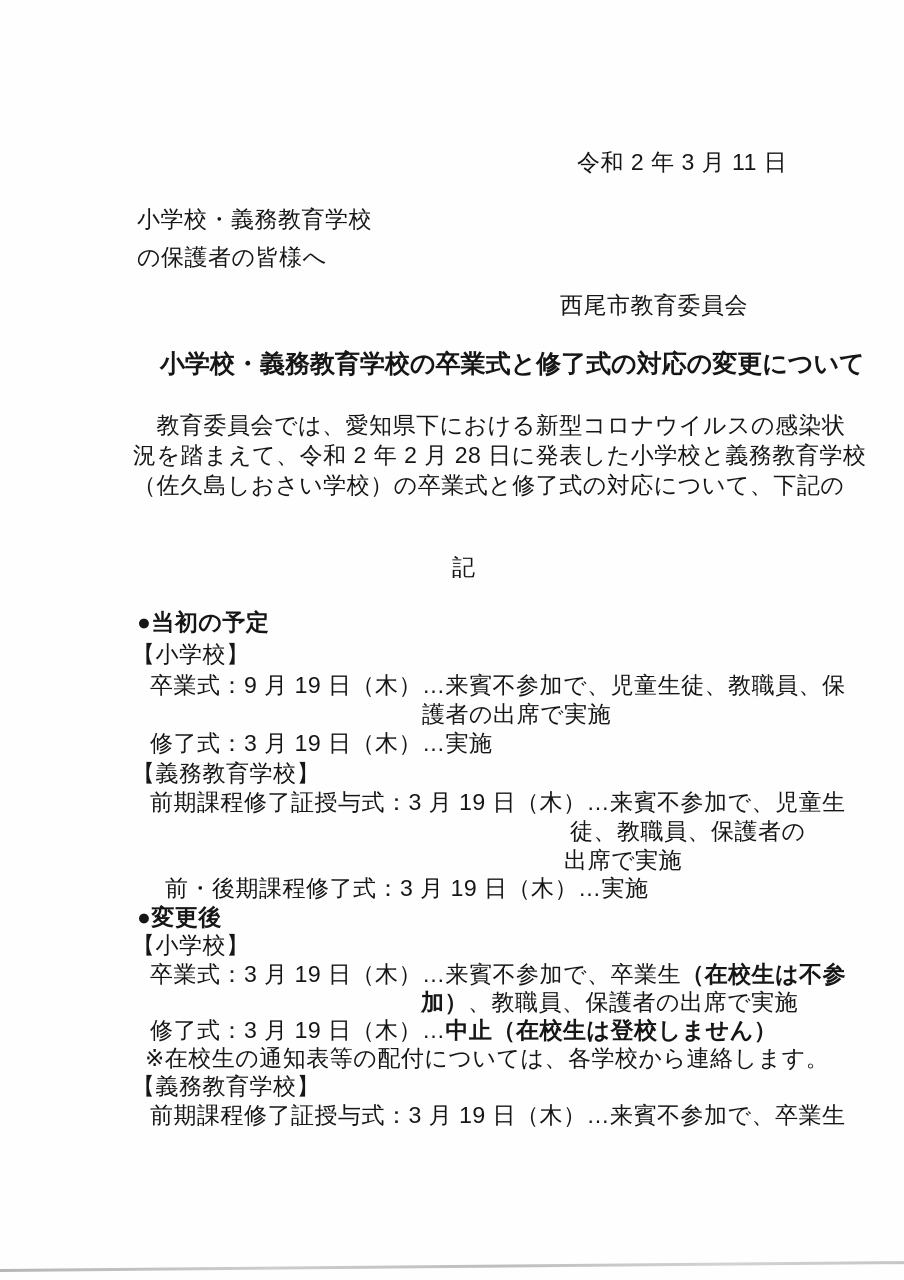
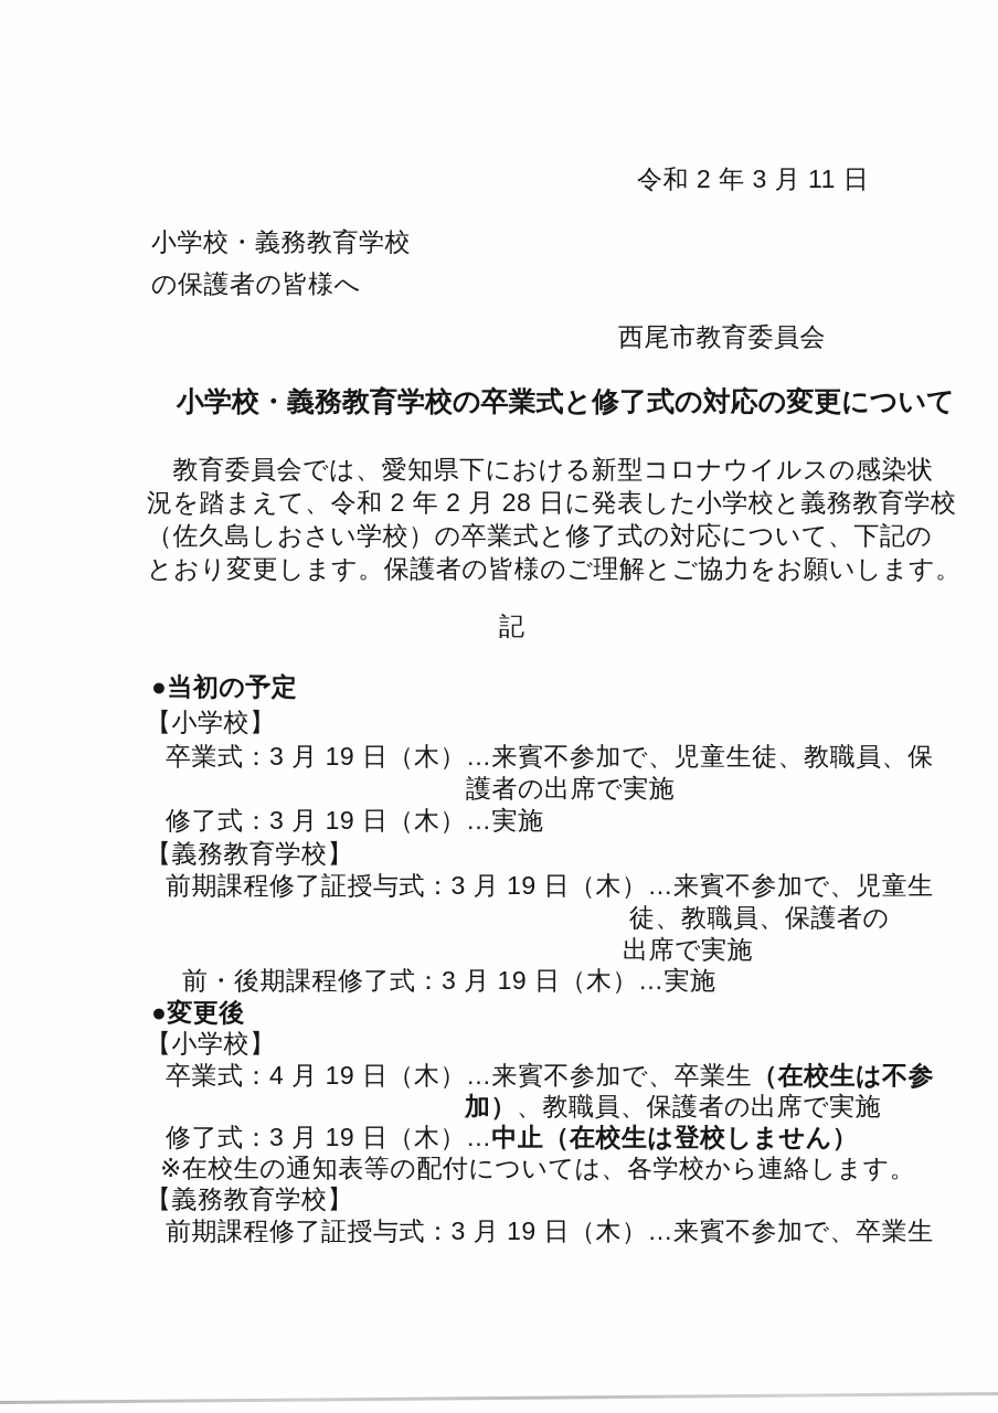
  令和 2 年 3 月 11 日
  小学校・義務教育学校
  の保護者の皆様へ
  西尾市教育委員会
  小学校・義務教育学校の卒業式と修了式の対応の変更について
  教育委員会では、愛知県下における新型コロナウイルスの感染状
  況を踏まえて、令和 2 年 2 月 28 日に発表した小学校と義務教育学校
  （佐久島しおさい学校）の卒業式と修了式の対応について、下記の
+ とおり変更します。保護者の皆様のご理解とご協力をお願いします。
  記
  ●当初の予定
  【小学校】
- 卒業式：9 月 19 日（木）…来賓不参加で、児童生徒、教職員、保
+ 卒業式：3 月 19 日（木）…来賓不参加で、児童生徒、教職員、保
  護者の出席で実施
  修了式：3 月 19 日（木）…実施
  【義務教育学校】
  前期課程修了証授与式：3 月 19 日（木）…来賓不参加で、児童生
  徒、教職員、保護者の
  出席で実施
  前・後期課程修了式：3 月 19 日（木）…実施
  ●変更後
  【小学校】
- 卒業式：3 月 19 日（木）…来賓不参加で、卒業生（在校生は不参
+ 卒業式：4 月 19 日（木）…来賓不参加で、卒業生（在校生は不参
  加）、教職員、保護者の出席で実施
  修了式：3 月 19 日（木）…中止（在校生は登校しません）
  ※在校生の通知表等の配付については、各学校から連絡します。
  【義務教育学校】
  前期課程修了証授与式：3 月 19 日（木）…来賓不参加で、卒業生
